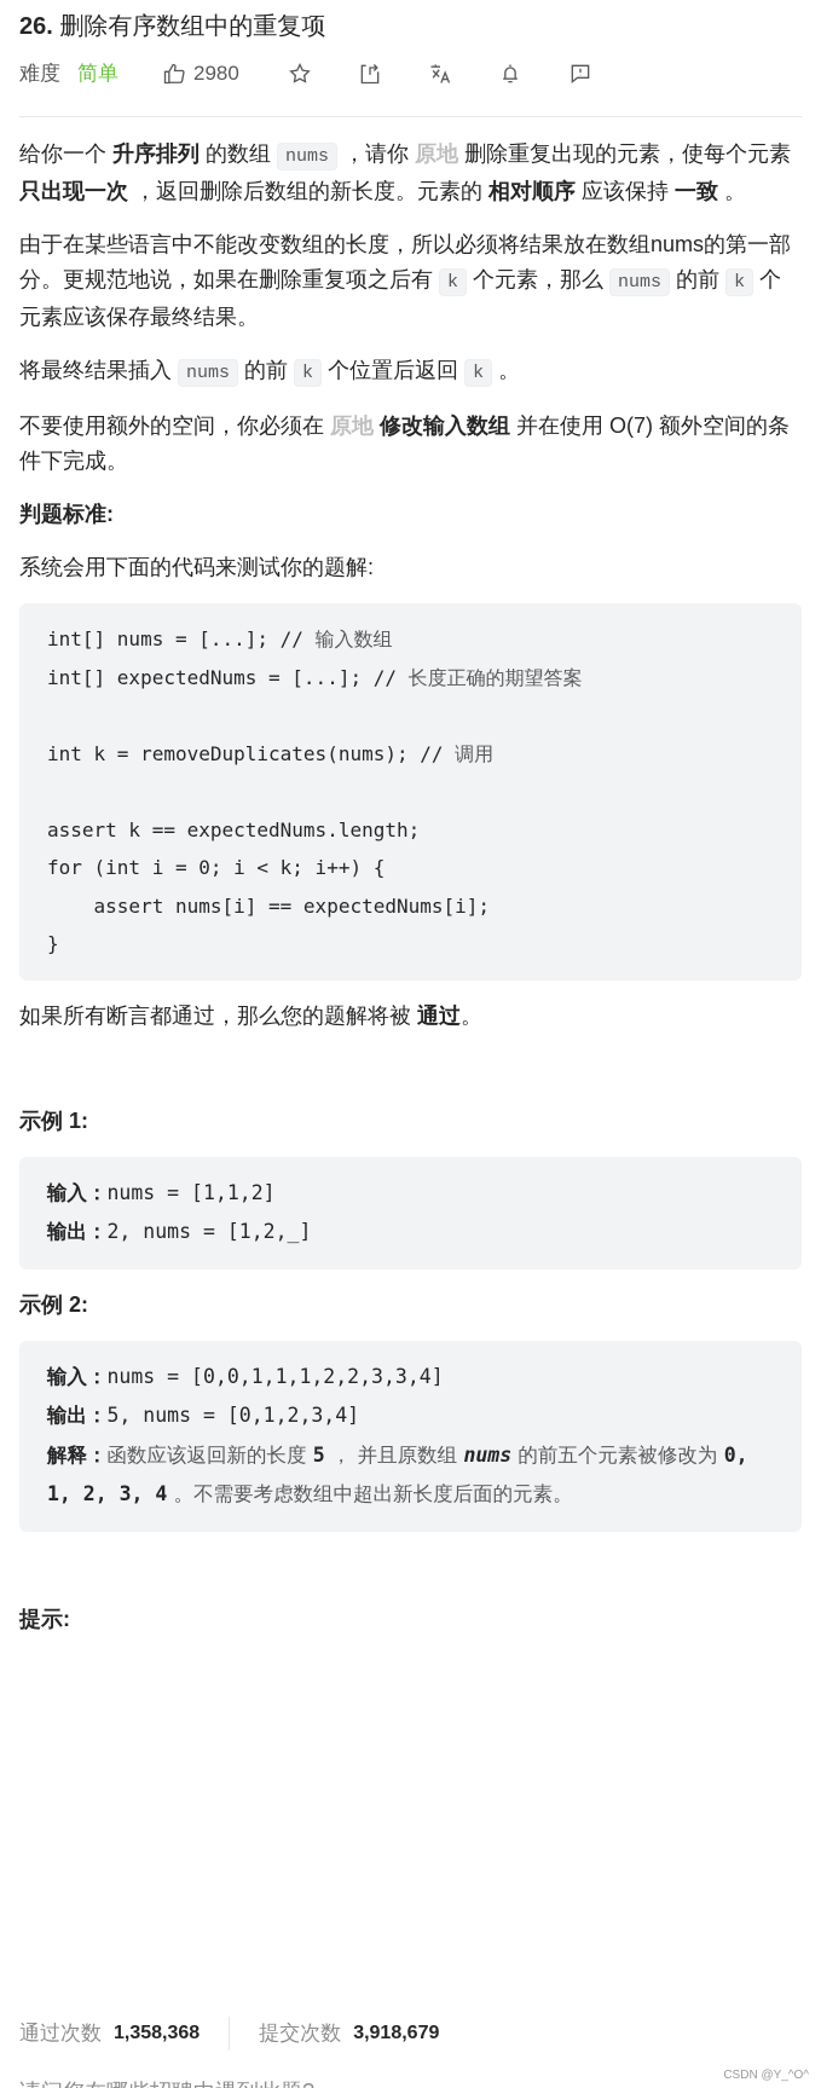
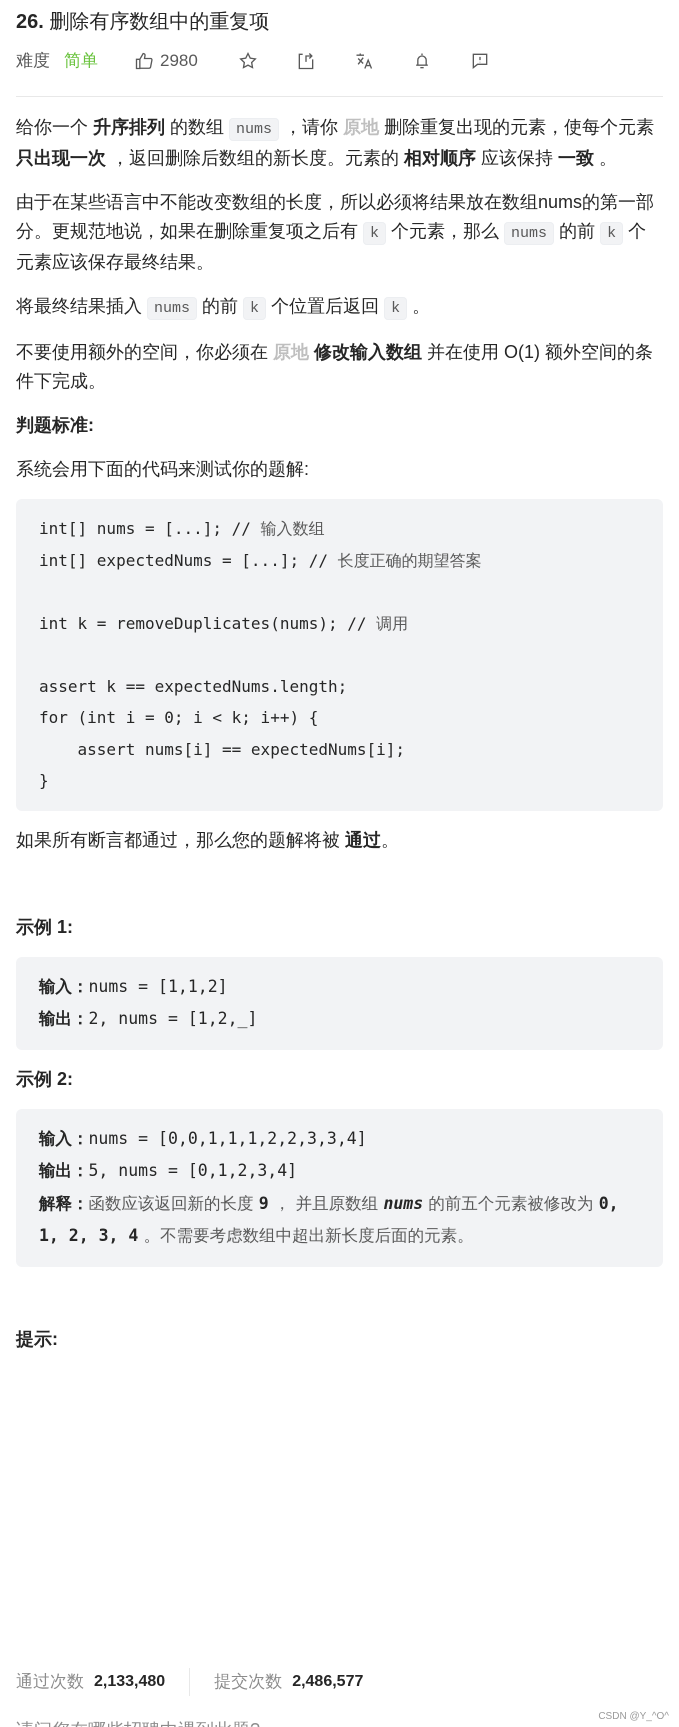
  26. 删除有序数组中的重复项
  难度
  简单
  2980
  给你一个 升序排列 的数组 nums ，请你 原地 删除重复出现的元素，使每个元素 只出现一次 ，返回删除后数组的新长度。元素的 相对顺序 应该保持 一致 。
  由于在某些语言中不能改变数组的长度，所以必须将结果放在数组nums的第一部分。更规范地说，如果在删除重复项之后有 k 个元素，那么 nums 的前 k 个元素应该保存最终结果。
  将最终结果插入 nums 的前 k 个位置后返回 k 。
- 不要使用额外的空间，你必须在 原地 修改输入数组 并在使用 O(7) 额外空间的条件下完成。
+ 不要使用额外的空间，你必须在 原地 修改输入数组 并在使用 O(1) 额外空间的条件下完成。
  判题标准:
  系统会用下面的代码来测试你的题解:
  int[] nums = [...]; // 输入数组 int[] expectedNums = [...]; // 长度正确的期望答案 int k = removeDuplicates(nums); // 调用 assert k == expectedNums.length; for (int i = 0; i < k; i++) { assert nums[i] == expectedNums[i]; }
  如果所有断言都通过，那么您的题解将被 通过。
  示例 1:
  输入：nums = [1,1,2]
  输出：2, nums = [1,2,_]
  示例 2:
  输入：nums = [0,0,1,1,1,2,2,3,3,4]
  输出：5, nums = [0,1,2,3,4]
- 解释：函数应该返回新的长度 5 ， 并且原数组 nums 的前五个元素被修改为 0, 1, 2, 3, 4 。不需要考虑数组中超出新长度后面的元素。
+ 解释：函数应该返回新的长度 9 ， 并且原数组 nums 的前五个元素被修改为 0, 1, 2, 3, 4 。不需要考虑数组中超出新长度后面的元素。
  提示:
  通过次数
- 1,358,368
+ 2,133,480
  提交次数
- 3,918,679
+ 2,486,577
  CSDN @Y_^O^
